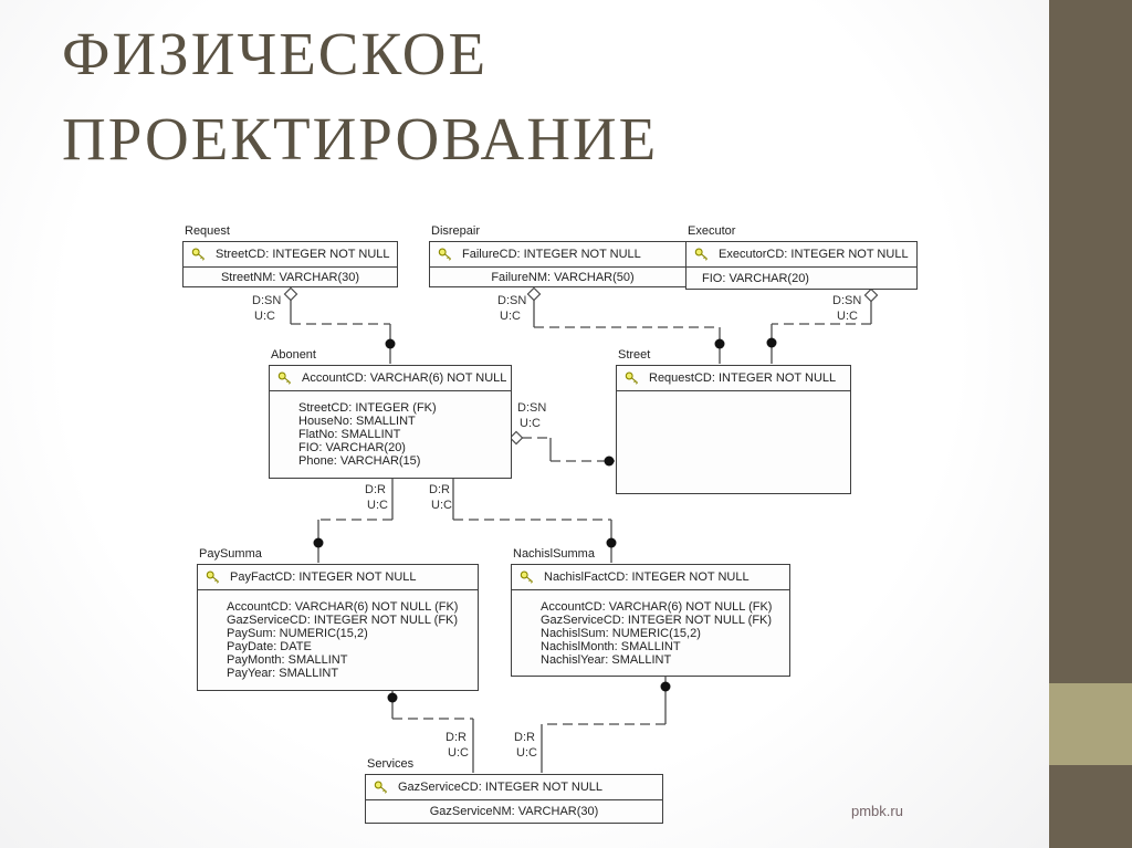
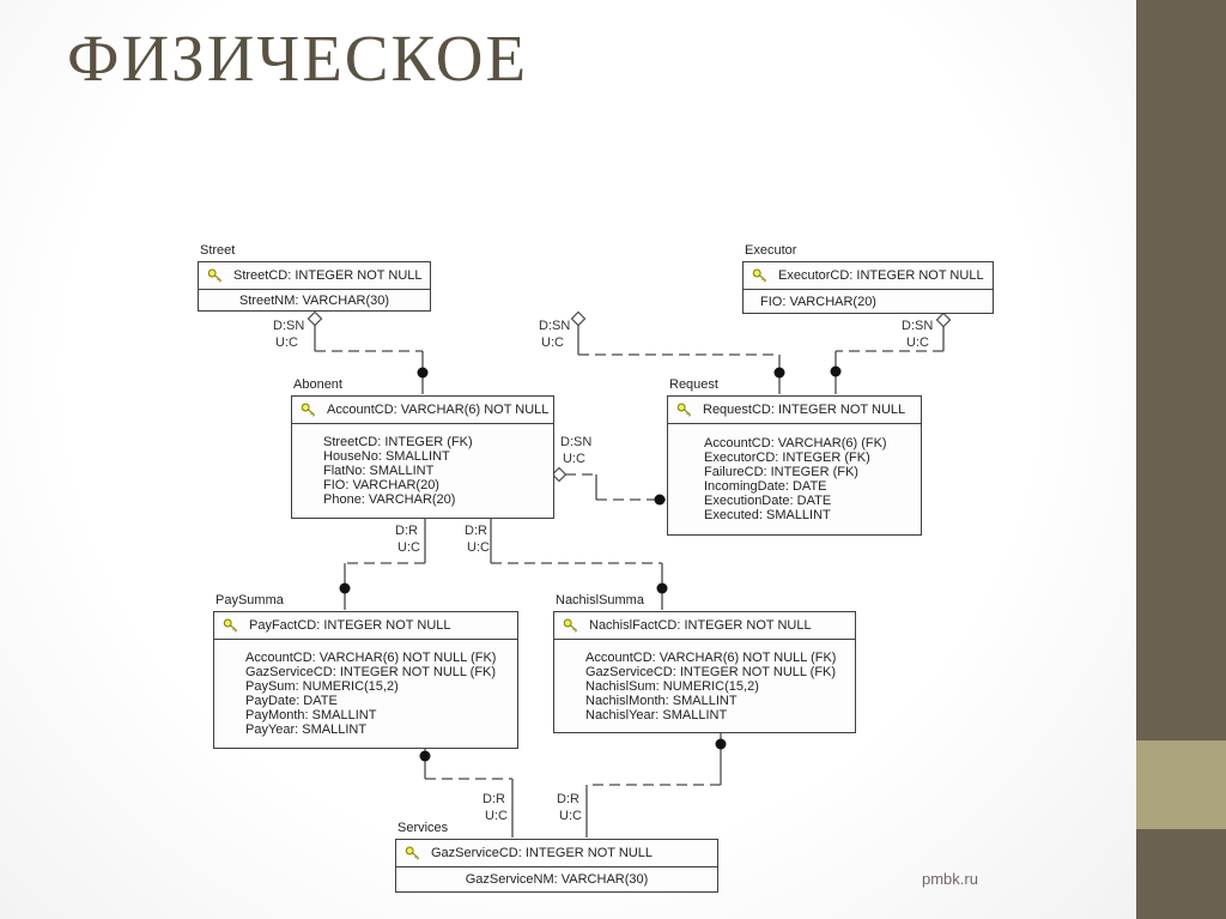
  ФИЗИЧЕСКОЕ
- ПРОЕКТИРОВАНИЕ
  D:SN
  U:C
  D:SN
  U:C
  D:SN
  U:C
  D:SN
  U:C
  D:R
  U:C
  D:R
  U:C
  D:R
  U:C
  D:R
  U:C
- Request
+ Street
  StreetCD: INTEGER NOT NULL
  StreetNM: VARCHAR(30)
- Disrepair
- FailureCD: INTEGER NOT NULL
- FailureNM: VARCHAR(50)
  Executor
  ExecutorCD: INTEGER NOT NULL
  FIO: VARCHAR(20)
  Abonent
  AccountCD: VARCHAR(6) NOT NULL
  StreetCD: INTEGER (FK)
  HouseNo: SMALLINT
  FlatNo: SMALLINT
  FIO: VARCHAR(20)
- Phone: VARCHAR(15)
+ Phone: VARCHAR(20)
- Street
+ Request
  RequestCD: INTEGER NOT NULL
+ AccountCD: VARCHAR(6) (FK)
+ ExecutorCD: INTEGER (FK)
+ FailureCD: INTEGER (FK)
+ IncomingDate: DATE
+ ExecutionDate: DATE
+ Executed: SMALLINT
  PaySumma
  PayFactCD: INTEGER NOT NULL
  AccountCD: VARCHAR(6) NOT NULL (FK)
  GazServiceCD: INTEGER NOT NULL (FK)
  PaySum: NUMERIC(15,2)
  PayDate: DATE
  PayMonth: SMALLINT
  PayYear: SMALLINT
  NachislSumma
  NachislFactCD: INTEGER NOT NULL
  AccountCD: VARCHAR(6) NOT NULL (FK)
  GazServiceCD: INTEGER NOT NULL (FK)
  NachislSum: NUMERIC(15,2)
  NachislMonth: SMALLINT
  NachislYear: SMALLINT
  Services
  GazServiceCD: INTEGER NOT NULL
  GazServiceNM: VARCHAR(30)
  pmbk.ru
